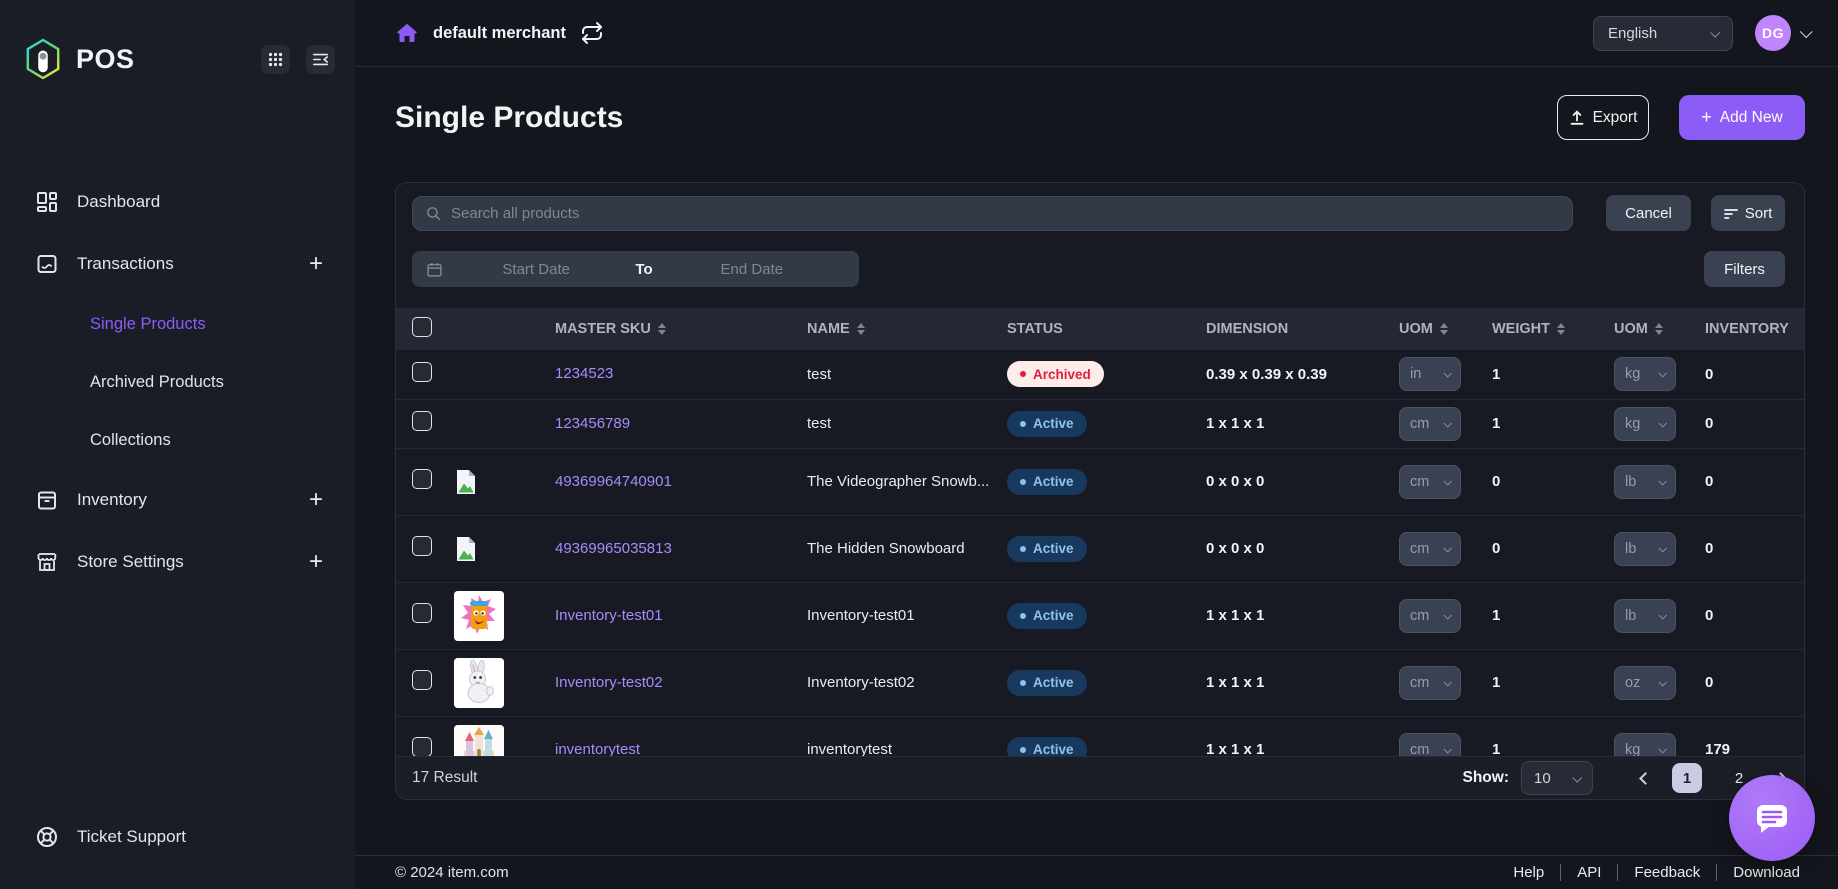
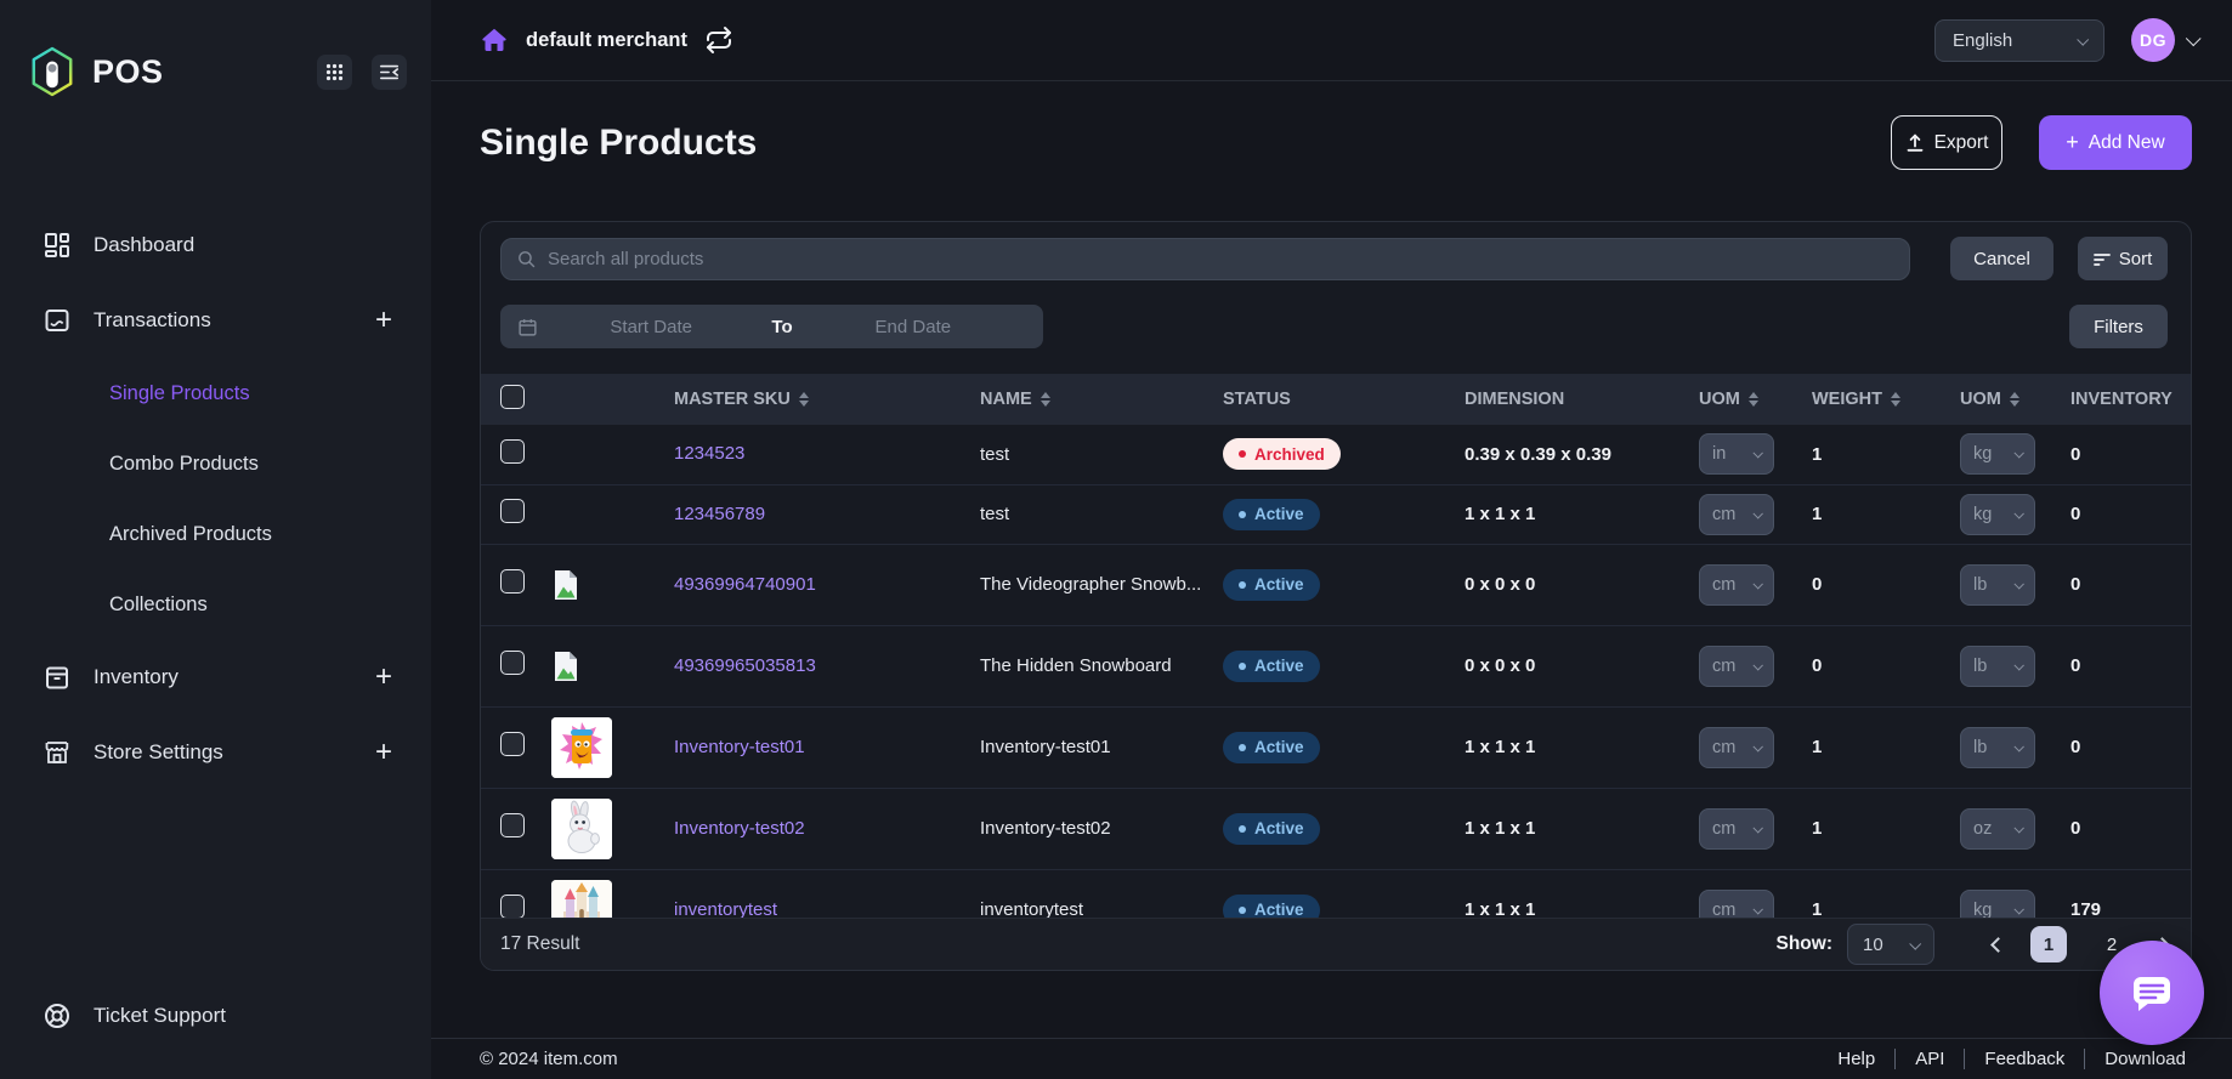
  POS
  Dashboard
  Transactions
  +
  Single Products
+ Combo Products
  Archived Products
  Collections
  Inventory
  +
  Store Settings
  +
  Ticket Support
  default merchant
  English
  DG
  Single Products
  Export
  +
  Add New
  Search all products
  Cancel
  Sort
  Start Date
  To
  End Date
  Filters
  		MASTER SKU	NAME	STATUS	DIMENSION	UOM	WEIGHT	UOM	INVENTORY
  		1234523	test	Archived	0.39 x 0.39 x 0.39	in	1	kg	0
  		123456789	test	Active	1 x 1 x 1	cm	1	kg	0
  		49369964740901	The Videographer Snowb...	Active	0 x 0 x 0	cm	0	lb	0
  		49369965035813	The Hidden Snowboard	Active	0 x 0 x 0	cm	0	lb	0
  		Inventory-test01	Inventory-test01	Active	1 x 1 x 1	cm	1	lb	0
  		Inventory-test02	Inventory-test02	Active	1 x 1 x 1	cm	1	oz	0
  		inventorytest	inventorytest	Active	1 x 1 x 1	cm	1	kg	179
  17 Result
  Show:
  10
  1
  2
  © 2024 item.com
  Help
  API
  Feedback
  Download
